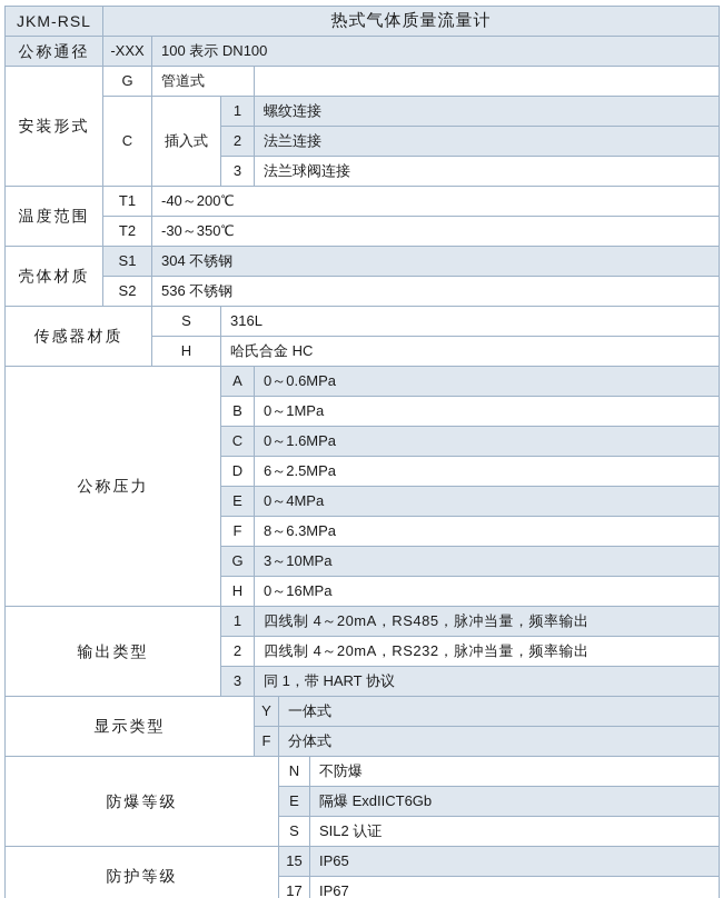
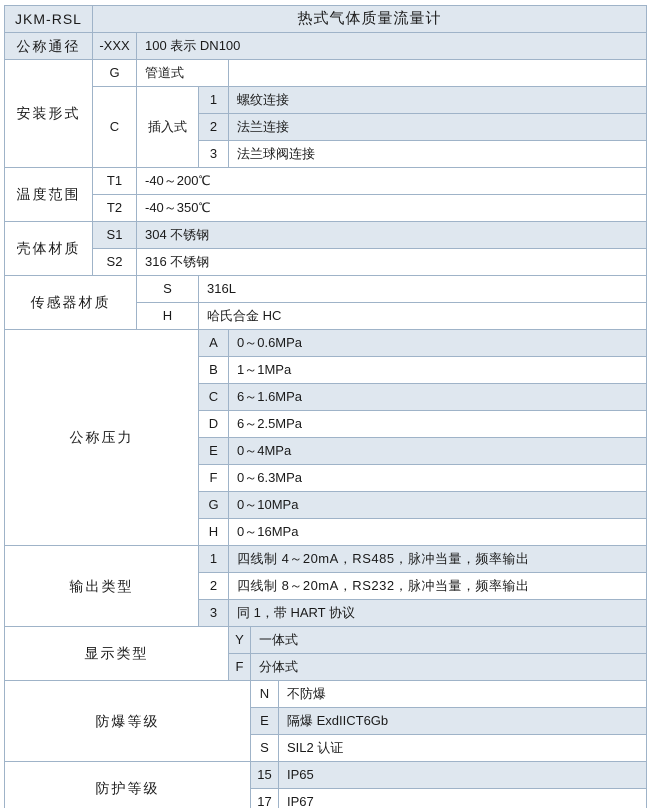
  JKM-RSL	热式气体质量流量计
  公称通径	-XXX	100 表示 DN100
  安装形式	G	管道式
  C	插入式	1	螺纹连接
  2	法兰连接
  3	法兰球阀连接
  温度范围	T1	-40～200℃
- T2	-30～350℃
+ T2	-40～350℃
  壳体材质	S1	304 不锈钢
- S2	536 不锈钢
+ S2	316 不锈钢
  传感器材质	S	316L
  H	哈氏合金 HC
  公称压力	A	0～0.6MPa
- B	0～1MPa
+ B	1～1MPa
- C	0～1.6MPa
+ C	6～1.6MPa
  D	6～2.5MPa
  E	0～4MPa
- F	8～6.3MPa
+ F	0～6.3MPa
- G	3～10MPa
+ G	0～10MPa
  H	0～16MPa
  输出类型	1	四线制 4～20mA，RS485，脉冲当量，频率输出
- 2	四线制 4～20mA，RS232，脉冲当量，频率输出
+ 2	四线制 8～20mA，RS232，脉冲当量，频率输出
  3	同 1，带 HART 协议
  显示类型	Y	一体式
  F	分体式
  防爆等级	N	不防爆
  E	隔爆 ExdIICT6Gb
  S	SIL2 认证
  防护等级	15	IP65
  17	IP67
